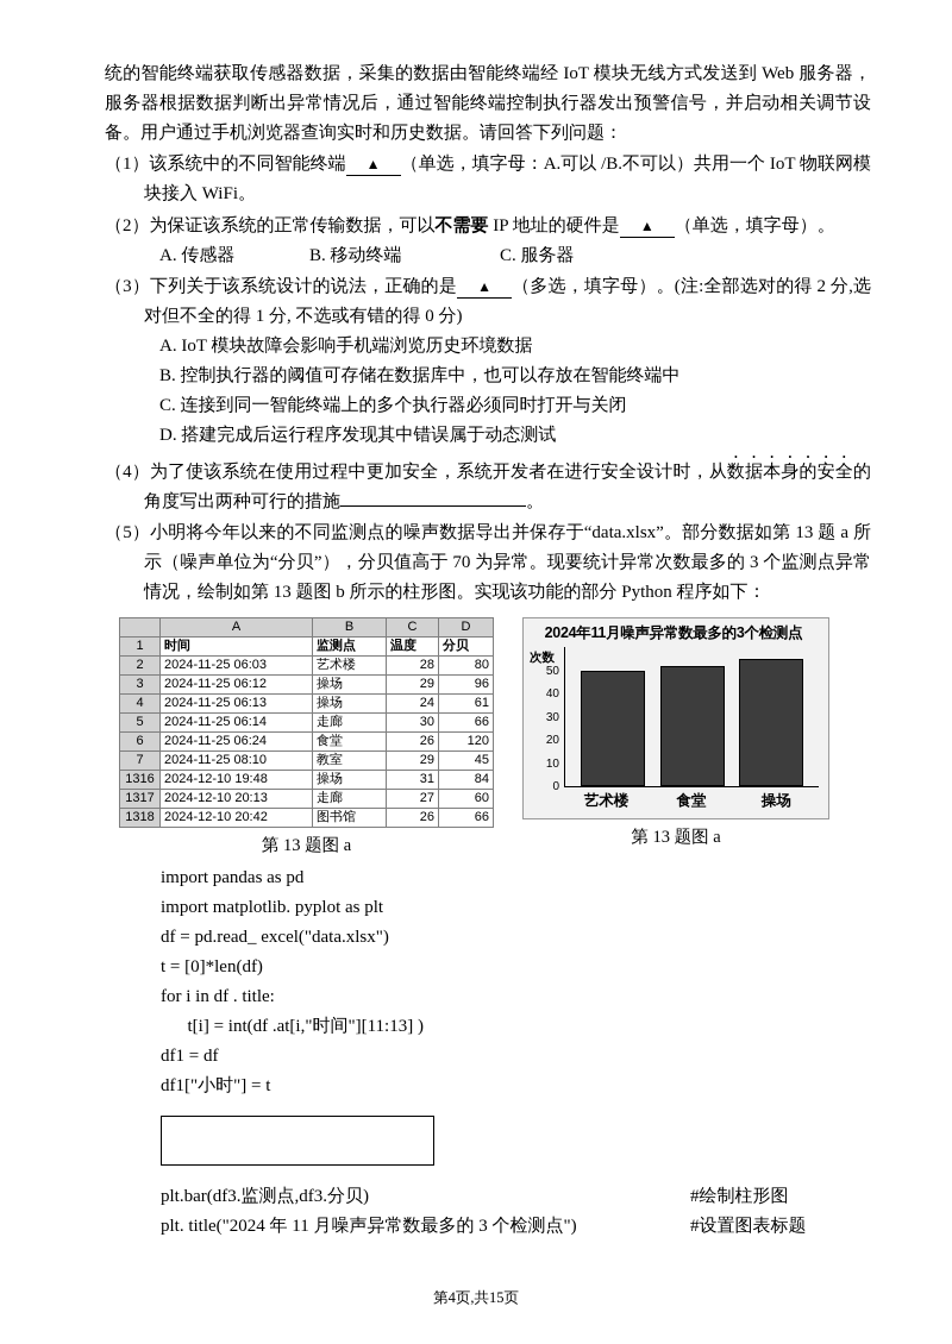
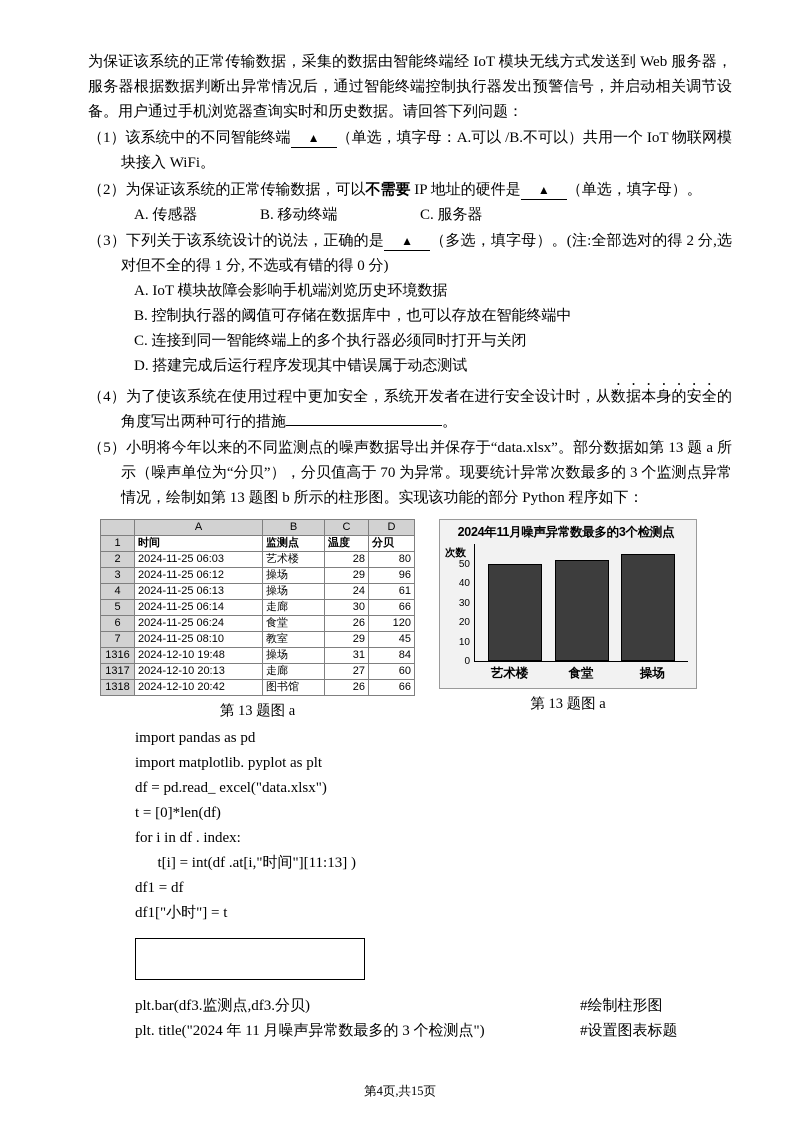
- 统的智能终端获取传感器数据，采集的数据由智能终端经 IoT 模块无线方式发送到 Web 服务器，服务器根据数据判断出异常情况后，通过智能终端控制执行器发出预警信号，并启动相关调节设备。用户通过手机浏览器查询实时和历史数据。请回答下列问题：
+ 为保证该系统的正常传输数据，采集的数据由智能终端经 IoT 模块无线方式发送到 Web 服务器，服务器根据数据判断出异常情况后，通过智能终端控制执行器发出预警信号，并启动相关调节设备。用户通过手机浏览器查询实时和历史数据。请回答下列问题：
  （1）该系统中的不同智能终端 ▲ （单选，填字母：A.可以 /B.不可以）共用一个 IoT 物联网模块接入 WiFi。
  （2）为保证该系统的正常传输数据，可以不需要 IP 地址的硬件是 ▲ （单选，填字母）。
  A. 传感器 B. 移动终端 C. 服务器
  （3）下列关于该系统设计的说法，正确的是 ▲ （多选，填字母）。(注:全部选对的得 2 分,选对但不全的得 1 分, 不选或有错的得 0 分)
  A. IoT 模块故障会影响手机端浏览历史环境数据
  B. 控制执行器的阈值可存储在数据库中，也可以存放在智能终端中
  C. 连接到同一智能终端上的多个执行器必须同时打开与关闭
  D. 搭建完成后运行程序发现其中错误属于动态测试
  （4）为了使该系统在使用过程中更加安全，系统开发者在进行安全设计时，从数据本身的安全的角度写出两种可行的措施 。
  （5）小明将今年以来的不同监测点的噪声数据导出并保存于“data.xlsx”。部分数据如第 13 题 a 所示（噪声单位为“分贝”），分贝值高于 70 为异常。现要统计异常次数最多的 3 个监测点异常情况，绘制如第 13 题图 b 所示的柱形图。实现该功能的部分 Python 程序如下：
  	A	B	C	D
  1	时间	监测点	温度	分贝
  2	2024-11-25 06:03	艺术楼	28	80
  3	2024-11-25 06:12	操场	29	96
  4	2024-11-25 06:13	操场	24	61
  5	2024-11-25 06:14	走廊	30	66
  6	2024-11-25 06:24	食堂	26	120
  7	2024-11-25 08:10	教室	29	45
  1316	2024-12-10 19:48	操场	31	84
  1317	2024-12-10 20:13	走廊	27	60
  1318	2024-12-10 20:42	图书馆	26	66
  第 13 题图 a
  2024年11月噪声异常数最多的3个检测点
  次数
  0
  10
  20
  30
  40
  50
  艺术楼
  食堂
  操场
  第 13 题图 a
  import pandas as pd
  import matplotlib. pyplot as plt
  df = pd.read_ excel("data.xlsx")
  t = [0]*len(df)
- for i in df . title:
+ for i in df . index:
  t[i] = int(df .at[i,"时间"][11:13] )
  df1 = df
  df1["小时"] = t
  plt.bar(df3.监测点,df3.分贝)
  #绘制柱形图
  plt. title("2024 年 11 月噪声异常数最多的 3 个检测点")
  #设置图表标题
  第4页,共15页
